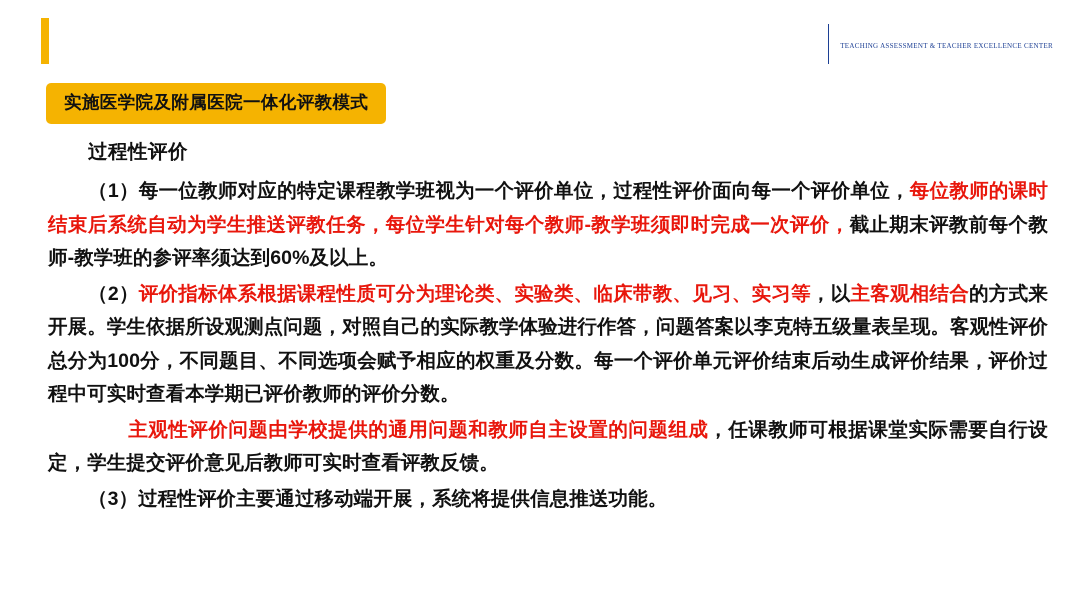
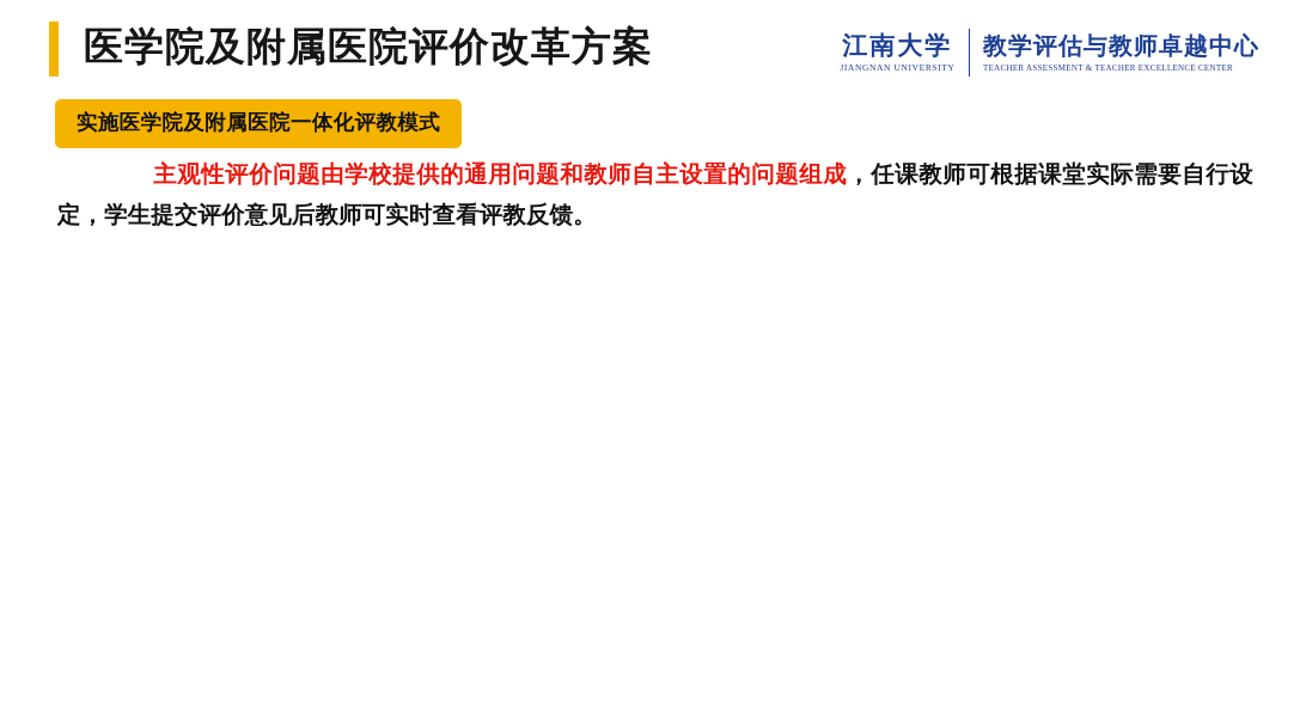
+ 医学院及附属医院评价改革方案
+ 江南大学
+ JIANGNAN UNIVERSITY
+ 教学评估与教师卓越中心
- TEACHING ASSESSMENT & TEACHER EXCELLENCE CENTER
+ TEACHER ASSESSMENT & TEACHER EXCELLENCE CENTER
  实施医学院及附属医院一体化评教模式
- 过程性评价
- （1）每一位教师对应的特定课程教学班视为一个评价单位，过程性评价面向每一个评价单位，每位教师的课时结束后系统自动为学生推送评教任务，每位学生针对每个教师-教学班须即时完成一次评价，截止期末评教前每个教师-教学班的参评率须达到60%及以上。
- （2）评价指标体系根据课程性质可分为理论类、实验类、临床带教、见习、实习等，以主客观相结合的方式来开展。学生依据所设观测点问题，对照自己的实际教学体验进行作答，问题答案以李克特五级量表呈现。客观性评价总分为100分，不同题目、不同选项会赋予相应的权重及分数。每一个评价单元评价结束后动生成评价结果，评价过程中可实时查看本学期已评价教师的评价分数。
  主观性评价问题由学校提供的通用问题和教师自主设置的问题组成，任课教师可根据课堂实际需要自行设定，学生提交评价意见后教师可实时查看评教反馈。
- （3）过程性评价主要通过移动端开展，系统将提供信息推送功能。
